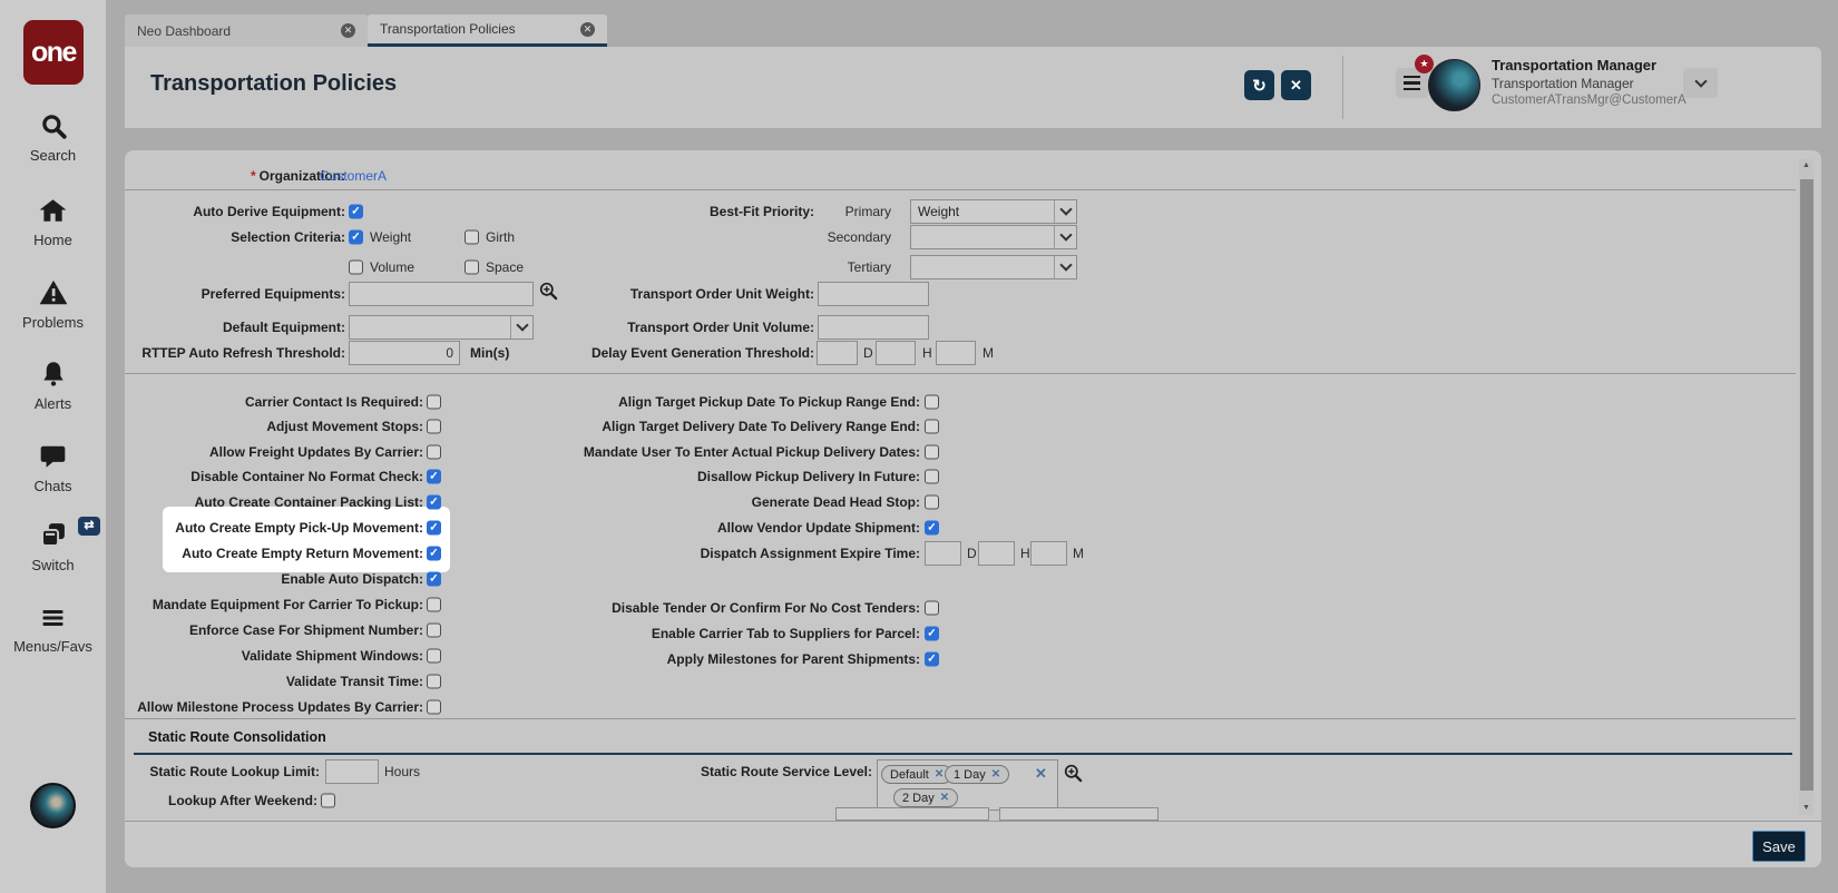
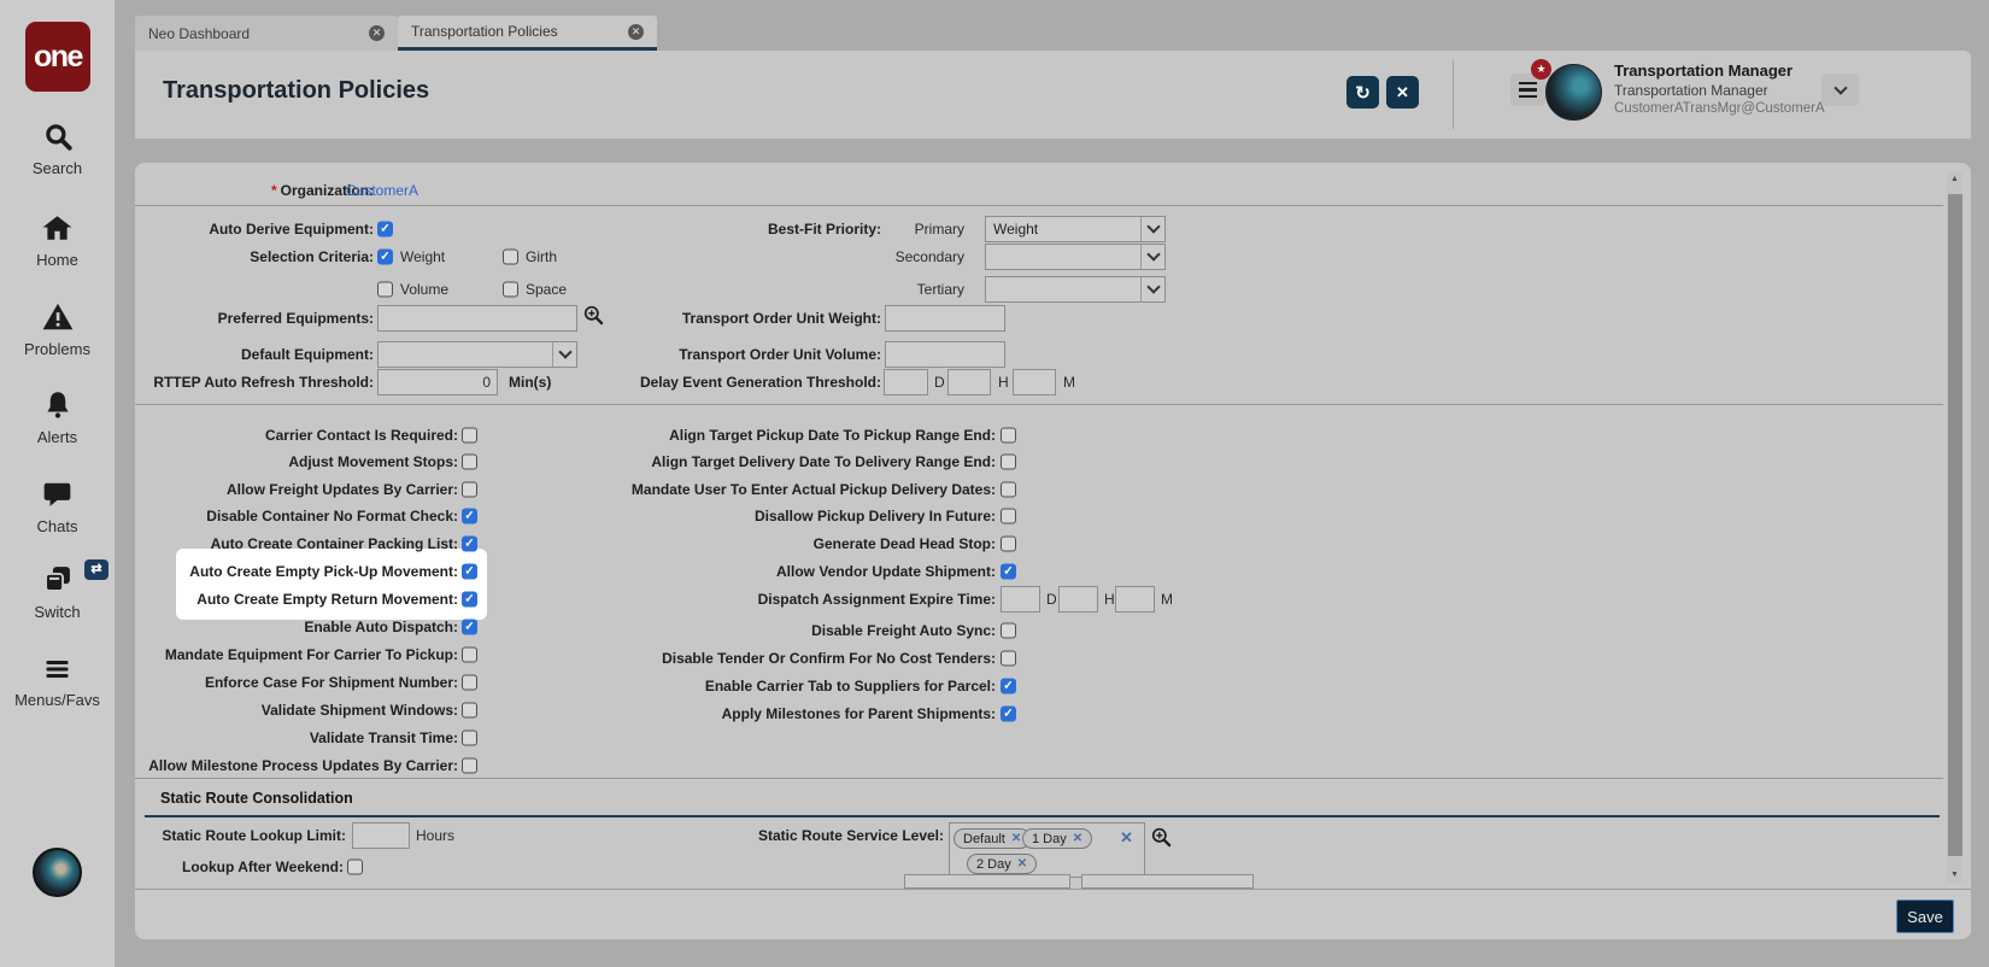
  one
  Search
  Home
  Problems
  Alerts
  Chats
  Switch
  ⇄
  Menus/Favs
  Neo Dashboard
  ✕
  Transportation Policies
  ✕
  Transportation Policies
  ↻
  ✕
  ★
  Transportation Manager
  Transportation Manager
  CustomerATransMgr@CustomerA
  * Organization:
  CustomerA
  Auto Derive Equipment:
  Selection Criteria:
  Weight
  Girth
  Volume
  Space
  Preferred Equipments:
  Default Equipment:
  RTTEP Auto Refresh Threshold:
  0
  Min(s)
  Best-Fit Priority:
  Primary
  Weight
  Secondary
  Tertiary
  Transport Order Unit Weight:
  Transport Order Unit Volume:
  Delay Event Generation Threshold:
  D
  H
  M
  Carrier Contact Is Required:
  Adjust Movement Stops:
  Allow Freight Updates By Carrier:
  Disable Container No Format Check:
  Auto Create Container Packing List:
  Auto Create Empty Pick-Up Movement:
  Auto Create Empty Return Movement:
  Enable Auto Dispatch:
  Mandate Equipment For Carrier To Pickup:
  Enforce Case For Shipment Number:
  Validate Shipment Windows:
  Validate Transit Time:
  Allow Milestone Process Updates By Carrier:
  Align Target Pickup Date To Pickup Range End:
  Align Target Delivery Date To Delivery Range End:
  Mandate User To Enter Actual Pickup Delivery Dates:
  Disallow Pickup Delivery In Future:
  Generate Dead Head Stop:
  Allow Vendor Update Shipment:
  Dispatch Assignment Expire Time:
  D
  H
  M
+ Disable Freight Auto Sync:
  Disable Tender Or Confirm For No Cost Tenders:
  Enable Carrier Tab to Suppliers for Parcel:
  Apply Milestones for Parent Shipments:
  Static Route Consolidation
  Static Route Lookup Limit:
  Hours
  Static Route Service Level:
  Default
  ✕
  1 Day
  ✕
  ✕
  2 Day
  ✕
  Lookup After Weekend:
  Save
